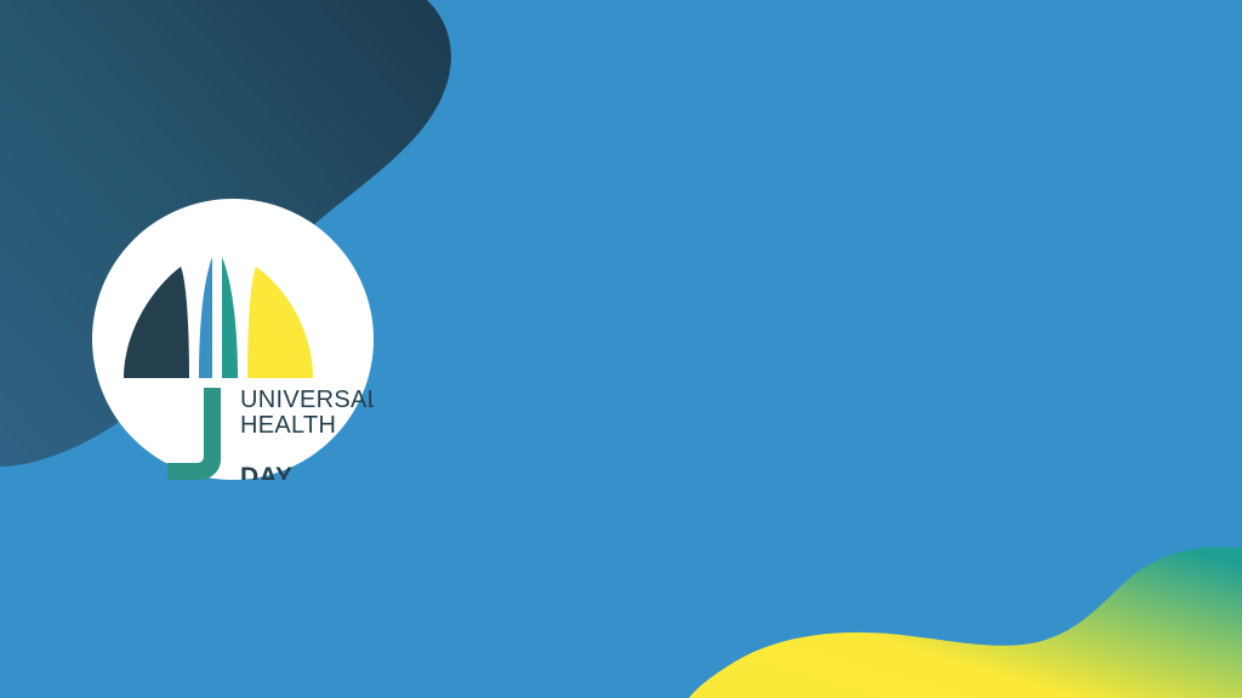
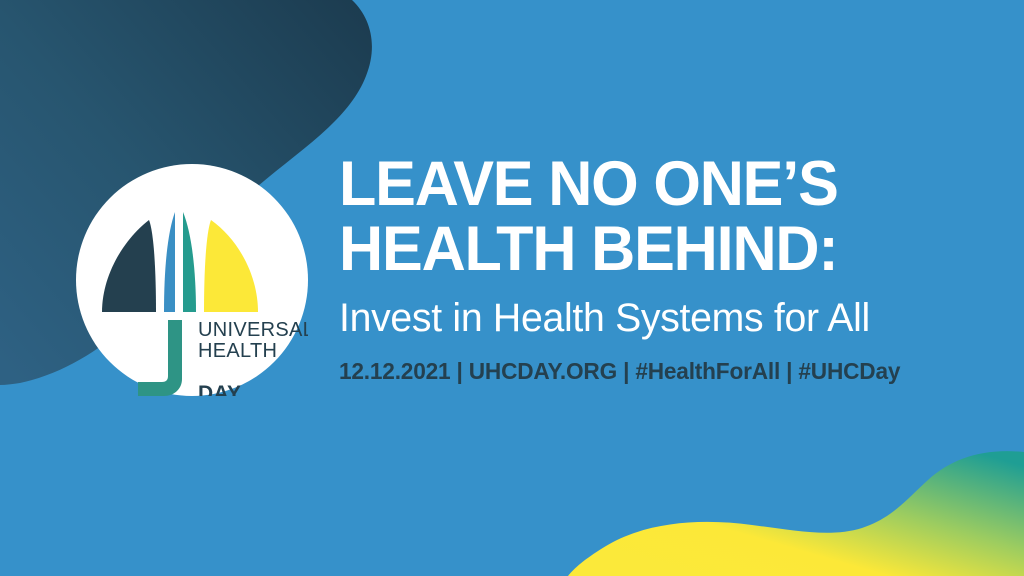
  UNIVERSA
  HEALTH
  DAY
+ LEAVE NO ONE’S
+ HEALTH BEHIND:
+ Invest in Health Systems for All
+ 12.12.2021 | UHCDAY.ORG | #HealthForAll | #UHCDay
